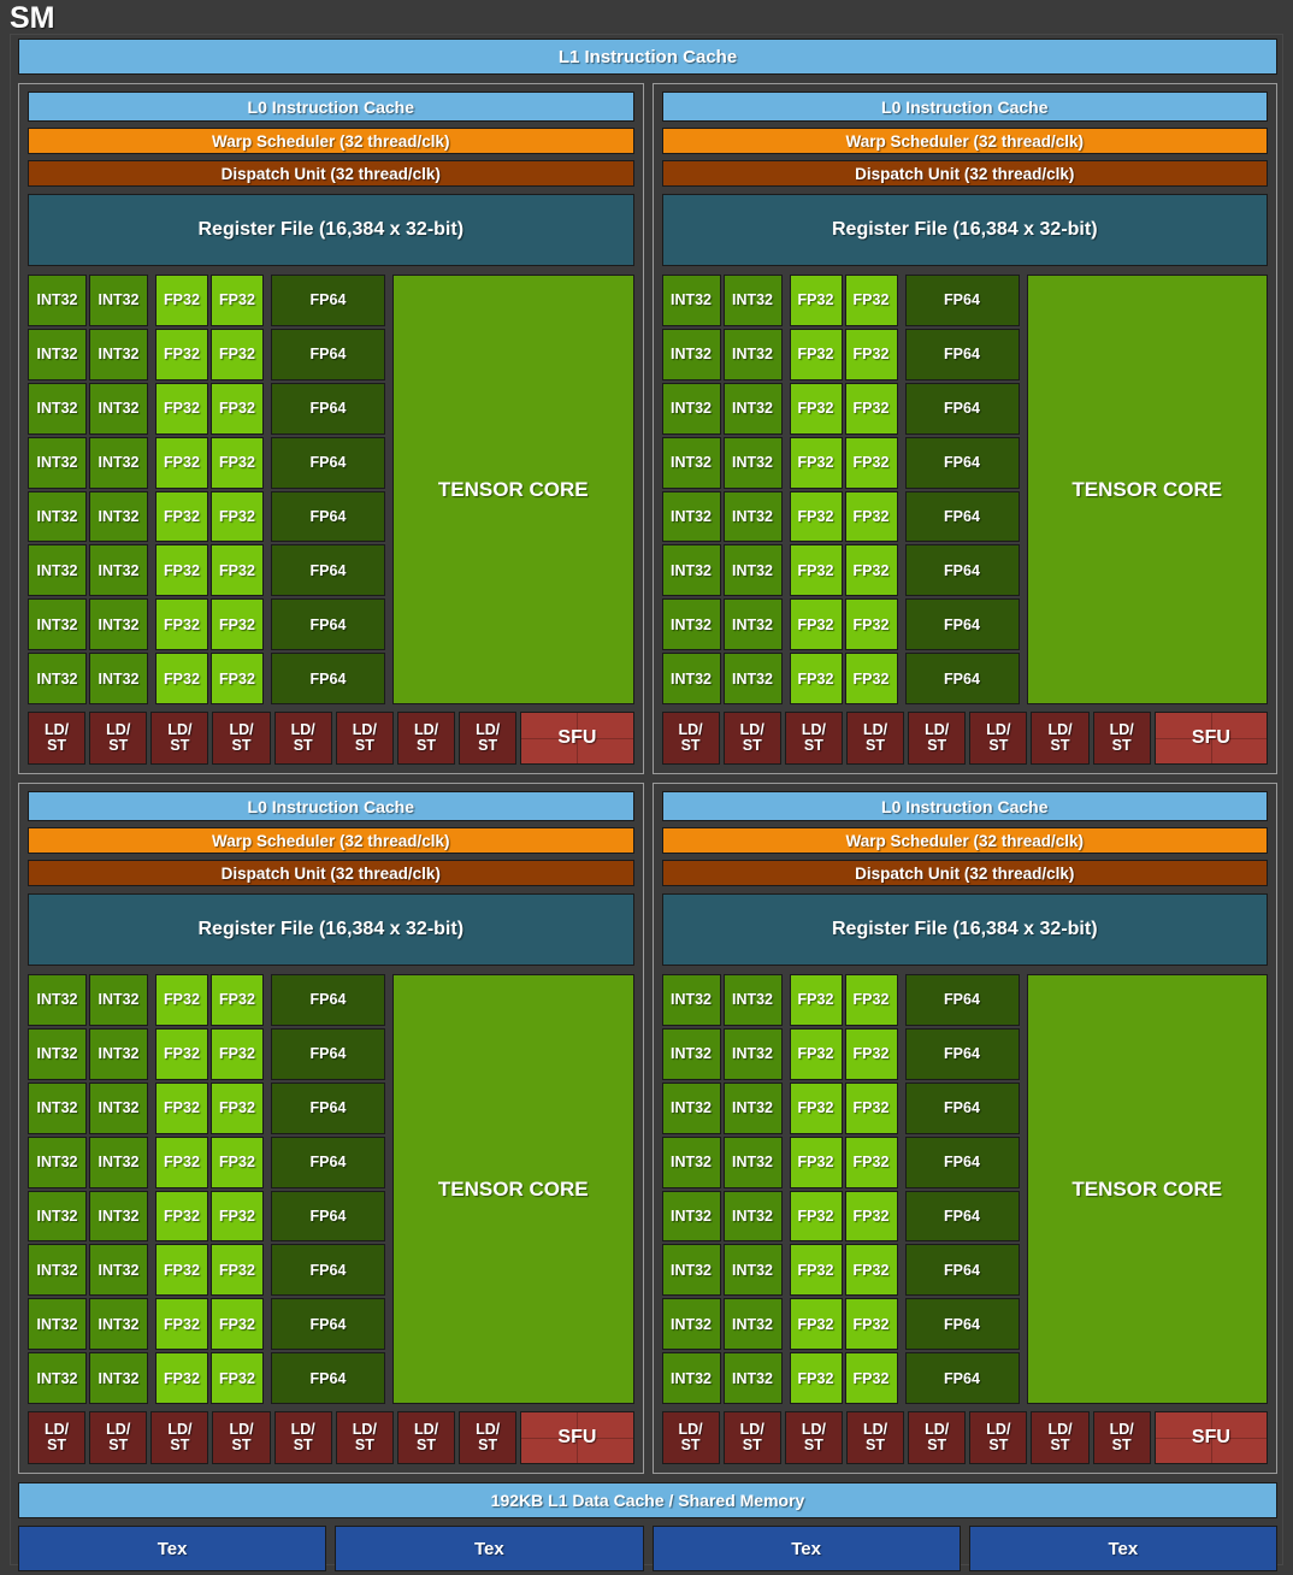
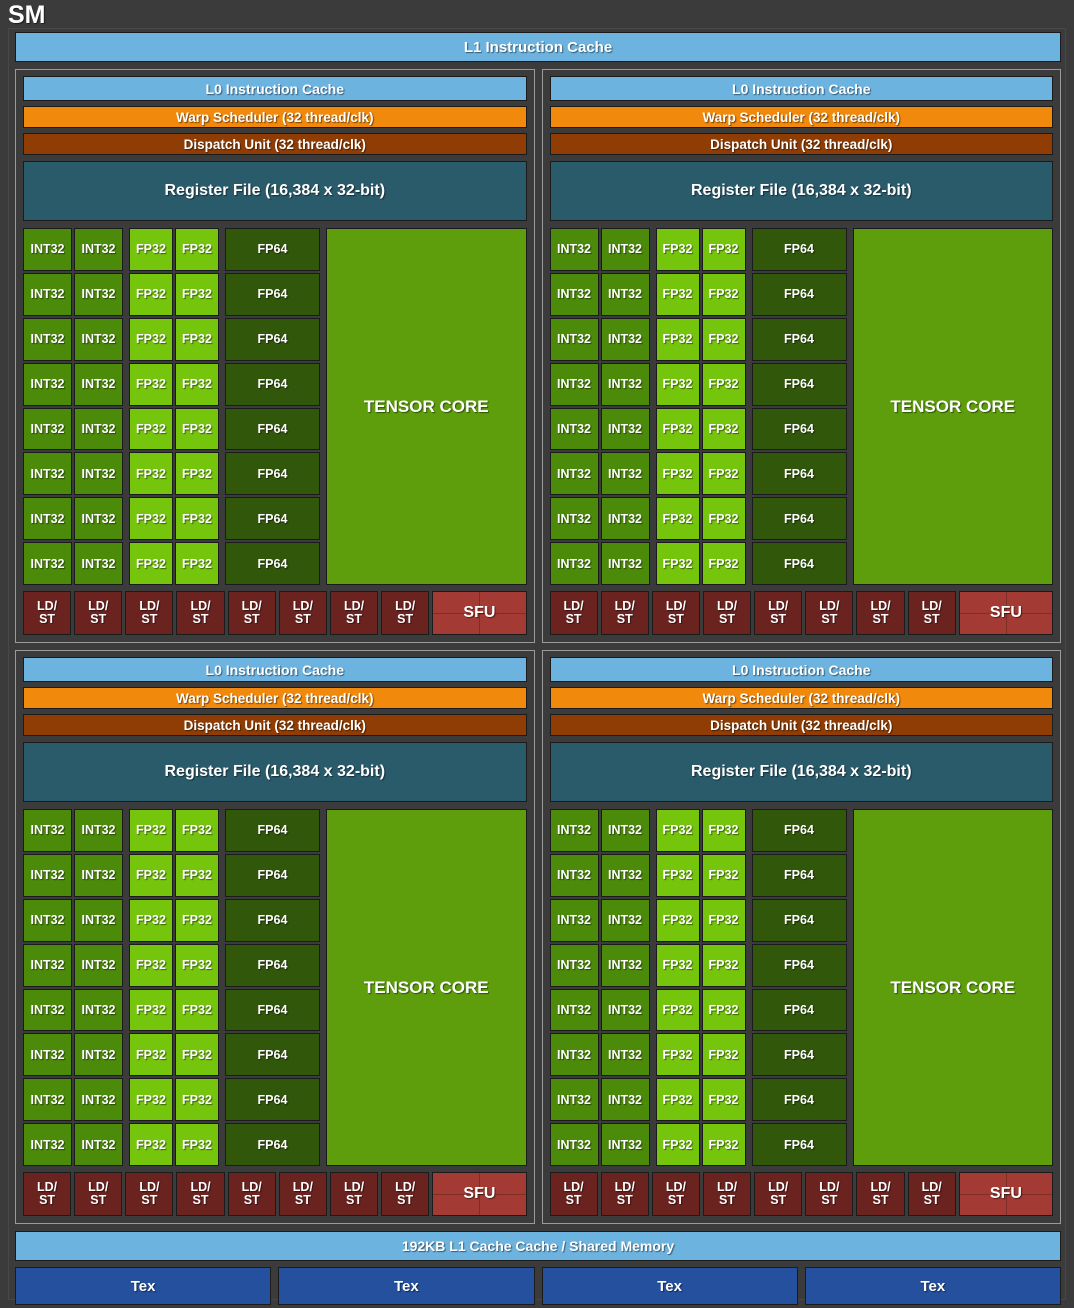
  SM
  L1 Instruction Cache
  L0 Instruction Cache
  Warp Scheduler (32 thread/clk)
  Dispatch Unit (32 thread/clk)
  Register File (16,384 x 32-bit)
  INT32
  INT32
  INT32
  INT32
  INT32
  INT32
  INT32
  INT32
  INT32
  INT32
  INT32
  INT32
  INT32
  INT32
  INT32
  INT32
  FP32
  FP32
  FP32
  FP32
  FP32
  FP32
  FP32
  FP32
  FP32
  FP32
  FP32
  FP32
  FP32
  FP32
  FP32
  FP32
  FP64
  FP64
  FP64
  FP64
  FP64
  FP64
  FP64
  FP64
  TENSOR CORE
  LD/
  ST
  LD/
  ST
  LD/
  ST
  LD/
  ST
  LD/
  ST
  LD/
  ST
  LD/
  ST
  LD/
  ST
  SFU
  L0 Instruction Cache
  Warp Scheduler (32 thread/clk)
  Dispatch Unit (32 thread/clk)
  Register File (16,384 x 32-bit)
  INT32
  INT32
  INT32
  INT32
  INT32
  INT32
  INT32
  INT32
  INT32
  INT32
  INT32
  INT32
  INT32
  INT32
  INT32
  INT32
  FP32
  FP32
  FP32
  FP32
  FP32
  FP32
  FP32
  FP32
  FP32
  FP32
  FP32
  FP32
  FP32
  FP32
  FP32
  FP32
  FP64
  FP64
  FP64
  FP64
  FP64
  FP64
  FP64
  FP64
  TENSOR CORE
  LD/
  ST
  LD/
  ST
  LD/
  ST
  LD/
  ST
  LD/
  ST
  LD/
  ST
  LD/
  ST
  LD/
  ST
  SFU
  L0 Instruction Cache
  Warp Scheduler (32 thread/clk)
  Dispatch Unit (32 thread/clk)
  Register File (16,384 x 32-bit)
  INT32
  INT32
  INT32
  INT32
  INT32
  INT32
  INT32
  INT32
  INT32
  INT32
  INT32
  INT32
  INT32
  INT32
  INT32
  INT32
  FP32
  FP32
  FP32
  FP32
  FP32
  FP32
  FP32
  FP32
  FP32
  FP32
  FP32
  FP32
  FP32
  FP32
  FP32
  FP32
  FP64
  FP64
  FP64
  FP64
  FP64
  FP64
  FP64
  FP64
  TENSOR CORE
  LD/
  ST
  LD/
  ST
  LD/
  ST
  LD/
  ST
  LD/
  ST
  LD/
  ST
  LD/
  ST
  LD/
  ST
  SFU
  L0 Instruction Cache
  Warp Scheduler (32 thread/clk)
  Dispatch Unit (32 thread/clk)
  Register File (16,384 x 32-bit)
  INT32
  INT32
  INT32
  INT32
  INT32
  INT32
  INT32
  INT32
  INT32
  INT32
  INT32
  INT32
  INT32
  INT32
  INT32
  INT32
  FP32
  FP32
  FP32
  FP32
  FP32
  FP32
  FP32
  FP32
  FP32
  FP32
  FP32
  FP32
  FP32
  FP32
  FP32
  FP32
  FP64
  FP64
  FP64
  FP64
  FP64
  FP64
  FP64
  FP64
  TENSOR CORE
  LD/
  ST
  LD/
  ST
  LD/
  ST
  LD/
  ST
  LD/
  ST
  LD/
  ST
  LD/
  ST
  LD/
  ST
  SFU
- 192KB L1 Data Cache / Shared Memory
+ 192KB L1 Cache Cache / Shared Memory
  Tex
  Tex
  Tex
  Tex
